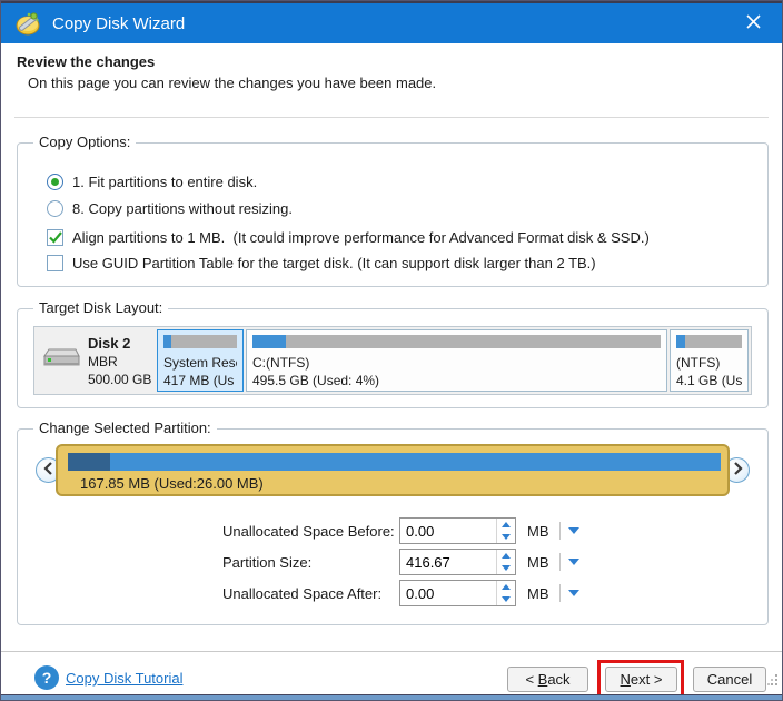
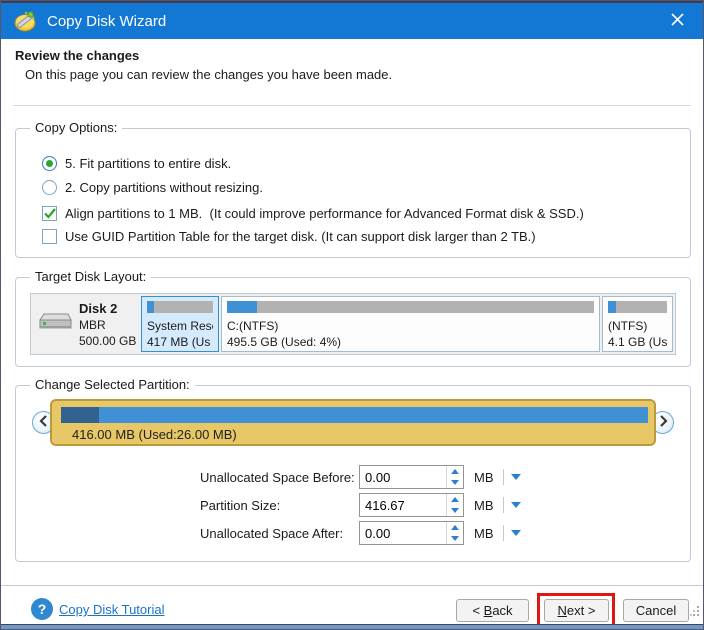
  Copy Disk Wizard
  Review the changes
  On this page you can review the changes you have been made.
  Copy Options:
- 1. Fit partitions to entire disk.
+ 5. Fit partitions to entire disk.
- 8. Copy partitions without resizing.
+ 2. Copy partitions without resizing.
  Align partitions to 1 MB. (It could improve performance for Advanced Format disk & SSD.)
  Use GUID Partition Table for the target disk. (It can support disk larger than 2 TB.)
  Target Disk Layout:
  Disk 2
  MBR
  500.00 GB
  System Res
  417 MB (Us
  C:(NTFS)
  495.5 GB (Used: 4%)
  (NTFS)
  4.1 GB (Us
  Change Selected Partition:
- 167.85 MB (Used:26.00 MB)
+ 416.00 MB (Used:26.00 MB)
  Unallocated Space Before:
  0.00
  MB
  Partition Size:
  416.67
  MB
  Unallocated Space After:
  0.00
  MB
  ?
  Copy Disk Tutorial
  < Back
  Next >
  Cancel
